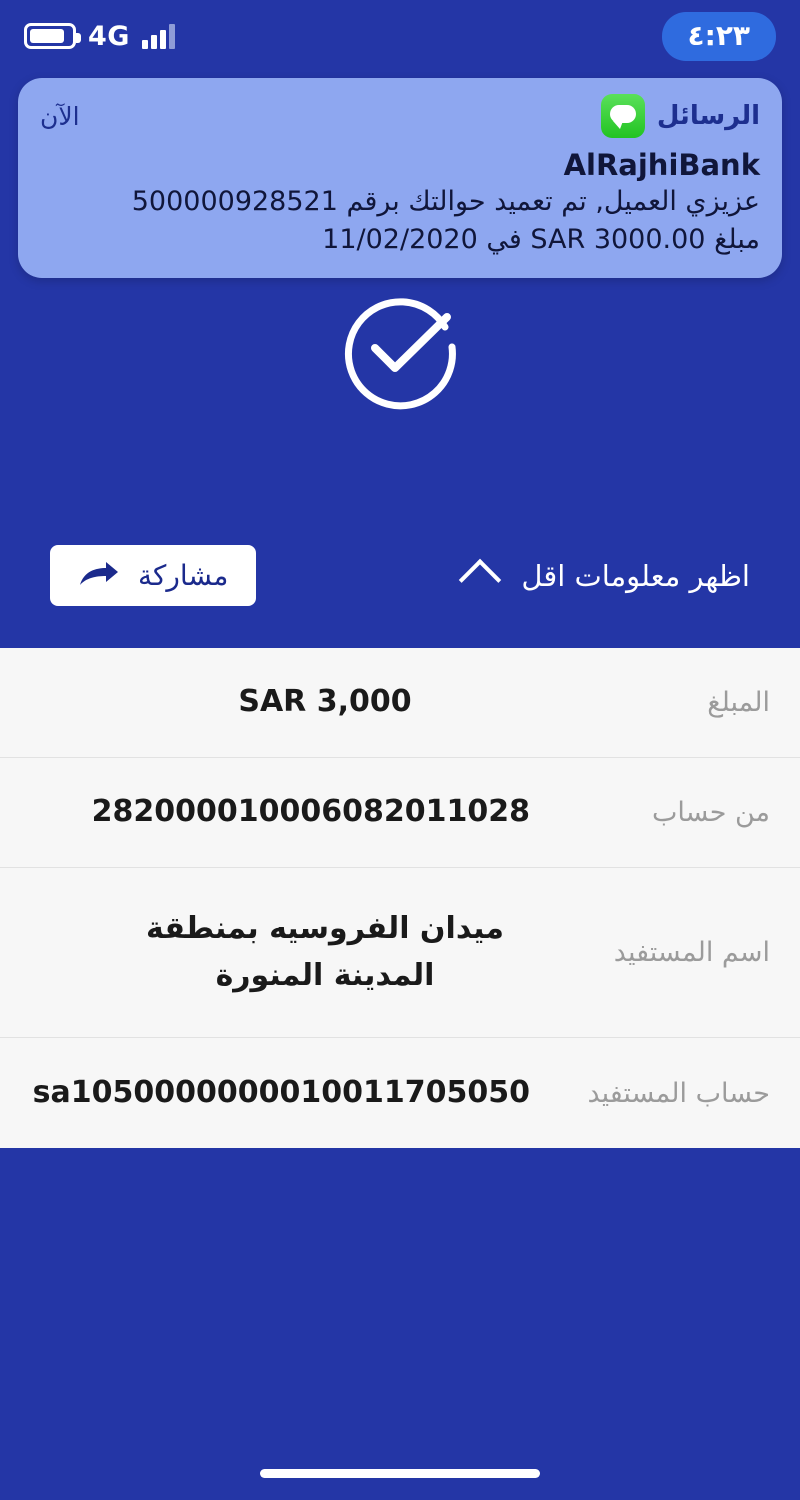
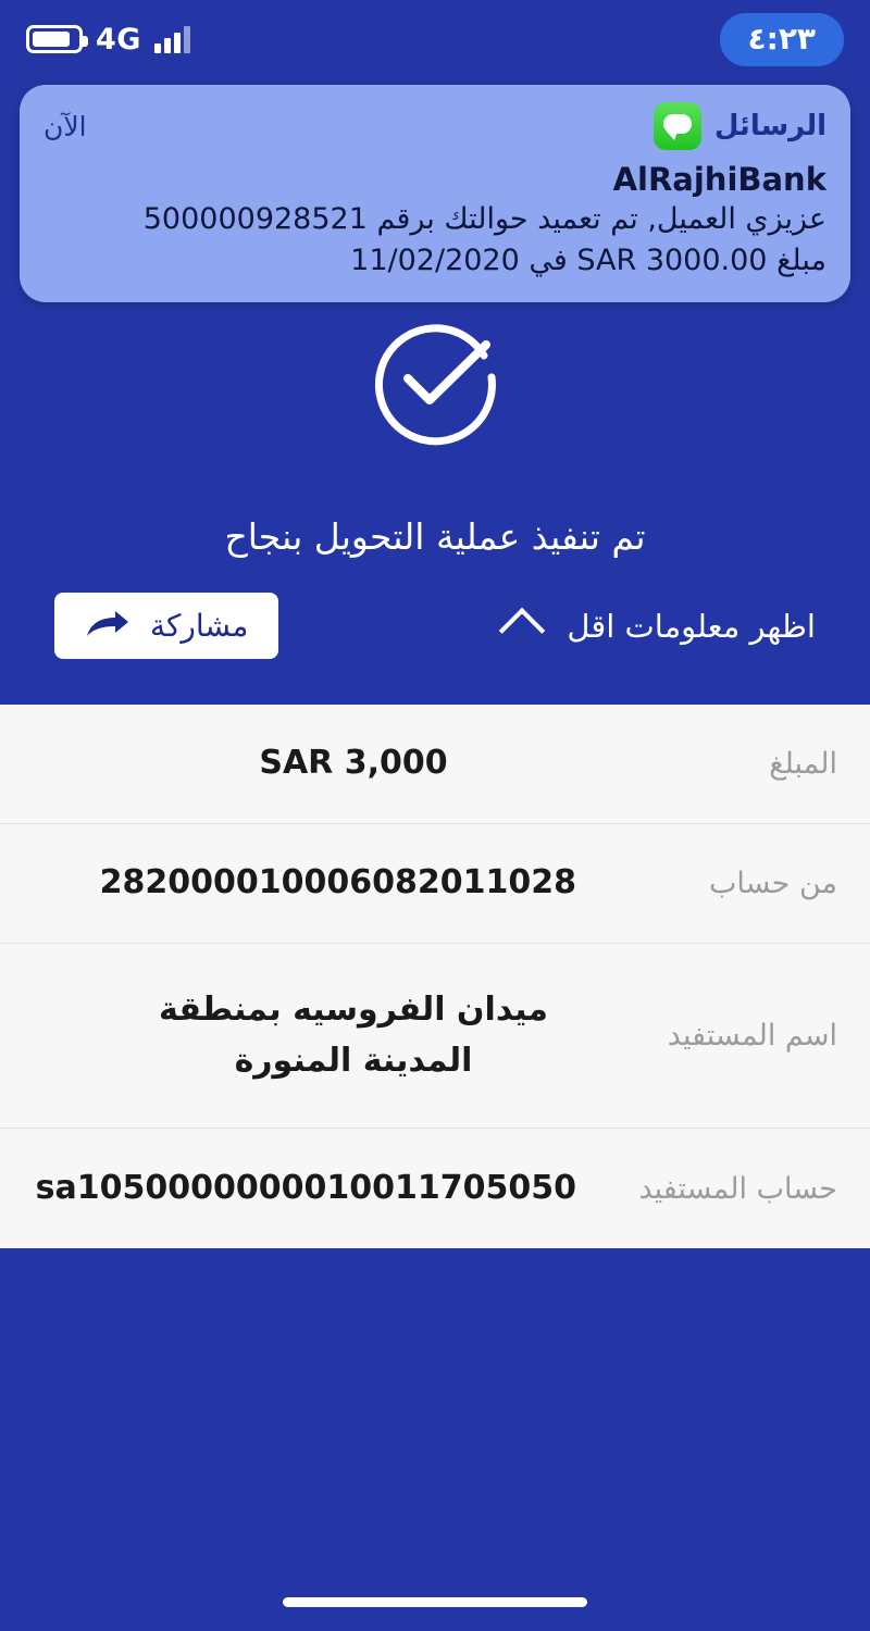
  4G
  ٤:٢٣
  الرسائل
  الآن
  AlRajhiBank
  عزيزي العميل, تم تعميد حوالتك برقم 500000928521
  مبلغ SAR 3000.00 في 11/02/2020
+ تم تنفيذ عملية التحويل بنجاح
  اظهر معلومات اقل
  مشاركة
  المبلغ
  SAR 3,000
  من حساب
  282000010006082011028
  اسم المستفيد
  ميدان الفروسيه بمنطقة المدينة المنورة
  حساب المستفيد
  sa1050000000010011705050
